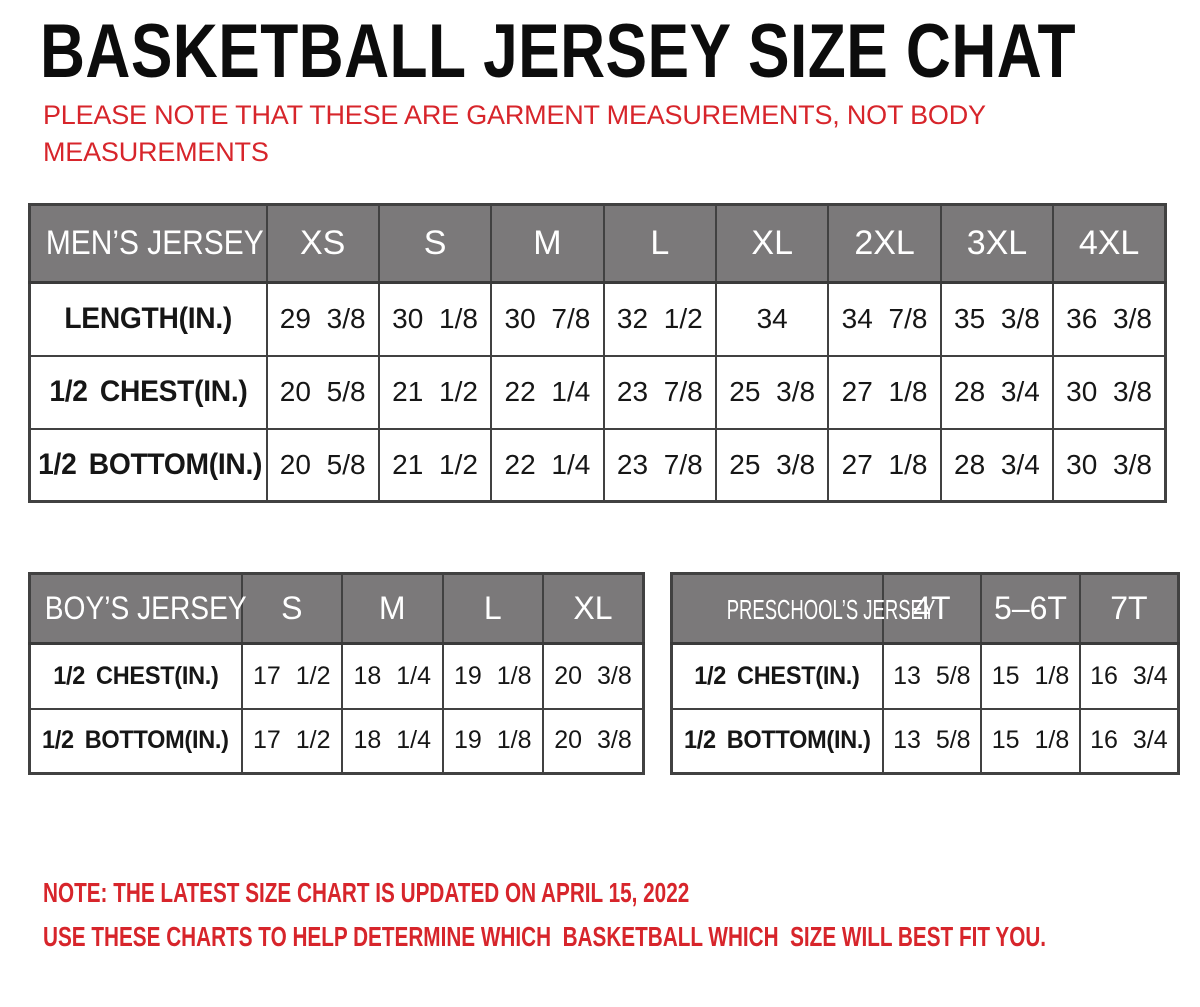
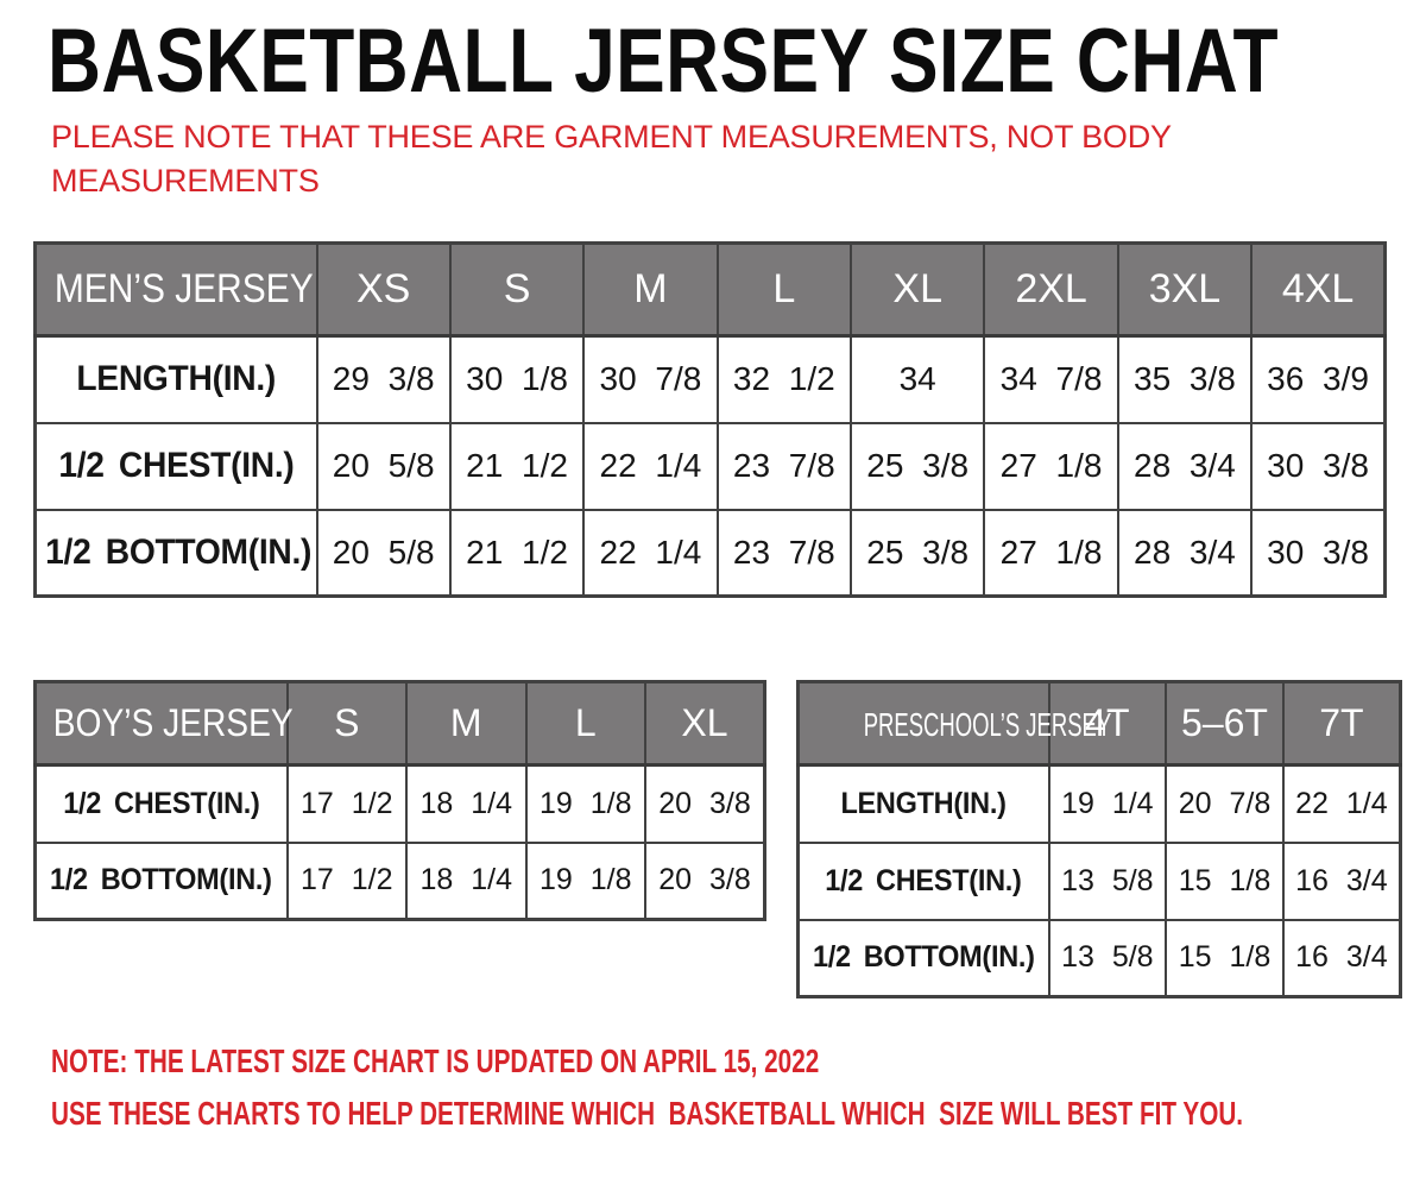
  BASKETBALL JERSEY SIZE CHAT
  PLEASE NOTE THAT THESE ARE GARMENT MEASUREMENTS, NOT BODY
  MEASUREMENTS
  MEN’S JERSEY	XS	S	M	L	XL	2XL	3XL	4XL
- LENGTH(IN.)	29 3/8	30 1/8	30 7/8	32 1/2	34	34 7/8	35 3/8	36 3/8
+ LENGTH(IN.)	29 3/8	30 1/8	30 7/8	32 1/2	34	34 7/8	35 3/8	36 3/9
  1/2 CHEST(IN.)	20 5/8	21 1/2	22 1/4	23 7/8	25 3/8	27 1/8	28 3/4	30 3/8
  1/2 BOTTOM(IN.)	20 5/8	21 1/2	22 1/4	23 7/8	25 3/8	27 1/8	28 3/4	30 3/8
  BOY’S JERSEY	S	M	L	XL
  1/2 CHEST(IN.)	17 1/2	18 1/4	19 1/8	20 3/8
  1/2 BOTTOM(IN.)	17 1/2	18 1/4	19 1/8	20 3/8
  PRESCHOOL’S JERSEY	4T	5–6T	7T
+ LENGTH(IN.)	19 1/4	20 7/8	22 1/4
  1/2 CHEST(IN.)	13 5/8	15 1/8	16 3/4
  1/2 BOTTOM(IN.)	13 5/8	15 1/8	16 3/4
  NOTE: THE LATEST SIZE CHART IS UPDATED ON APRIL 15, 2022
  USE THESE CHARTS TO HELP DETERMINE WHICH BASKETBALL WHICH SIZE WILL BEST FIT YOU.
